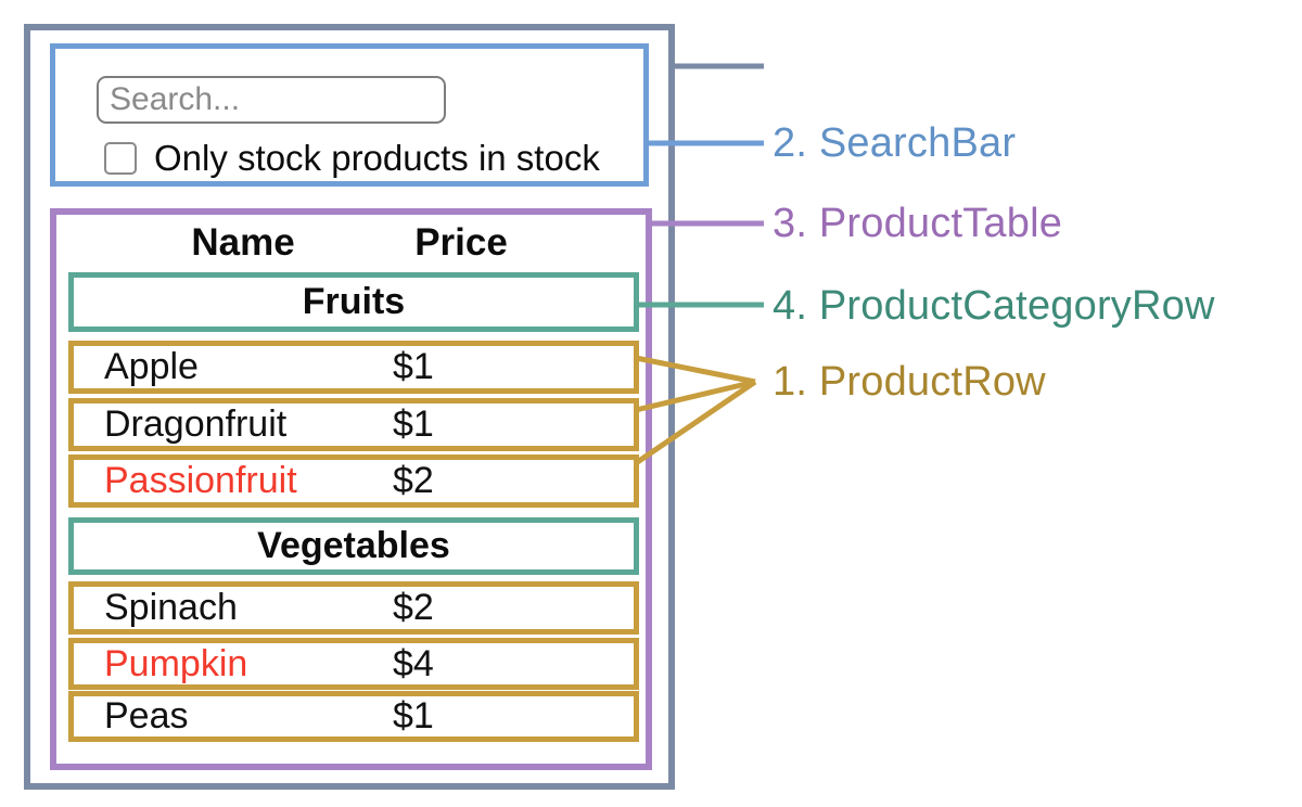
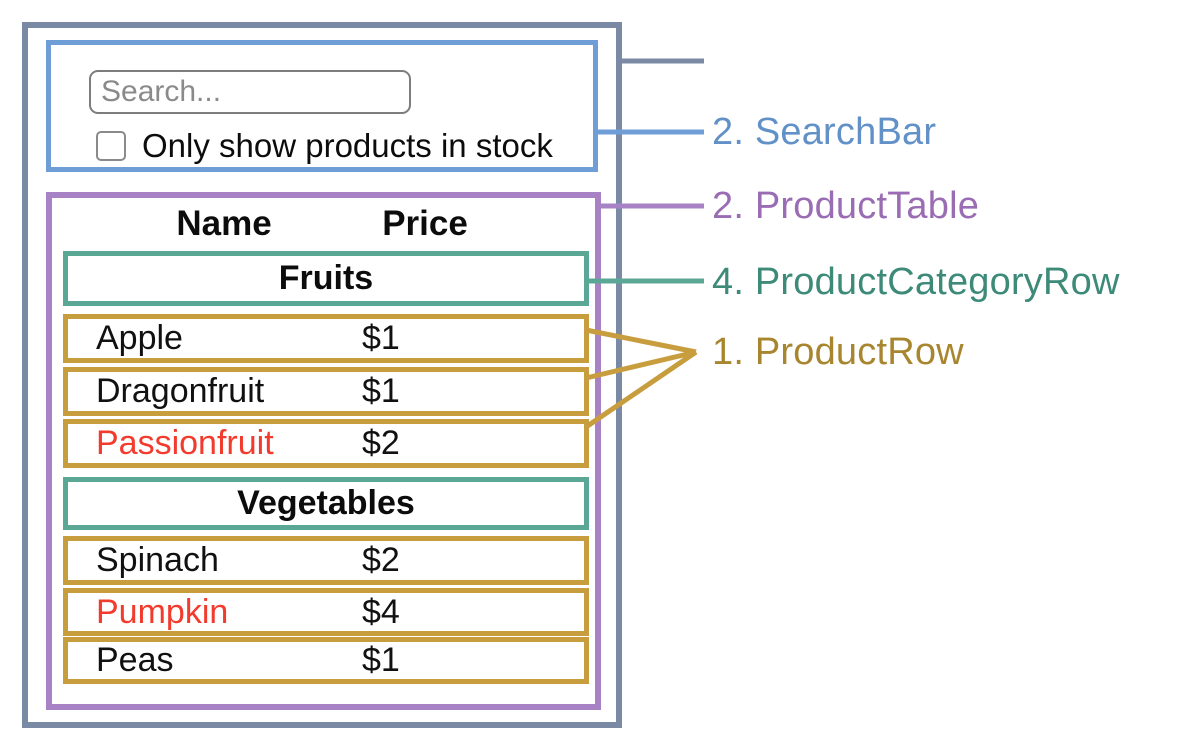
  Search...
- Only stock products in stock
+ Only show products in stock
  Name
  Price
  Fruits
  Apple
  $1
  Dragonfruit
  $1
  Passionfruit
  $2
  Vegetables
  Spinach
  $2
  Pumpkin
  $4
  Peas
  $1
  2. SearchBar
- 3. ProductTable
+ 2. ProductTable
  4. ProductCategoryRow
  1. ProductRow
